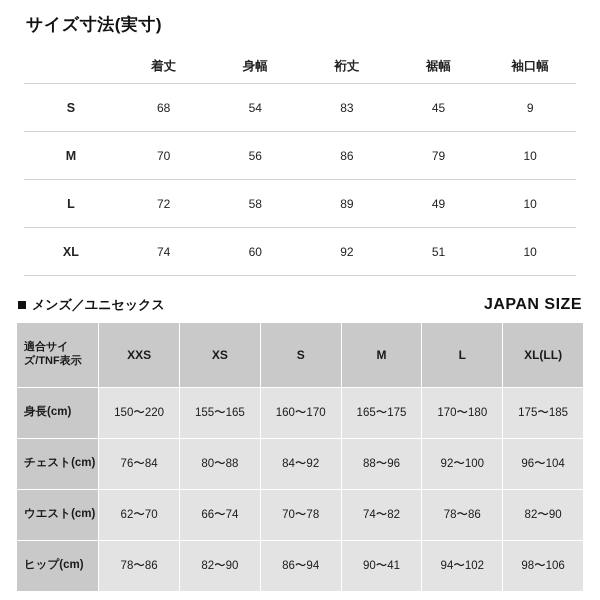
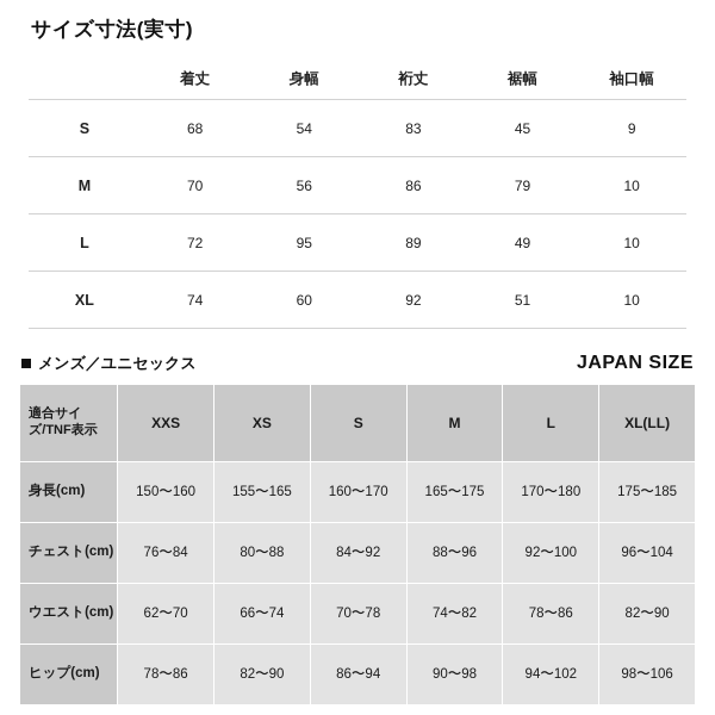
  サイズ寸法(実寸)
  	着丈	身幅	裄丈	裾幅	袖口幅
  S	68	54	83	45	9
  M	70	56	86	79	10
- L	72	58	89	49	10
+ L	72	95	89	49	10
  XL	74	60	92	51	10
  メンズ／ユニセックス
  JAPAN SIZE
  適合サイズ/TNF表示	XXS	XS	S	M	L	XL(LL)
- 身長(cm)	150〜220	155〜165	160〜170	165〜175	170〜180	175〜185
+ 身長(cm)	150〜160	155〜165	160〜170	165〜175	170〜180	175〜185
  チェスト(cm)	76〜84	80〜88	84〜92	88〜96	92〜100	96〜104
  ウエスト(cm)	62〜70	66〜74	70〜78	74〜82	78〜86	82〜90
- ヒップ(cm)	78〜86	82〜90	86〜94	90〜41	94〜102	98〜106
+ ヒップ(cm)	78〜86	82〜90	86〜94	90〜98	94〜102	98〜106
